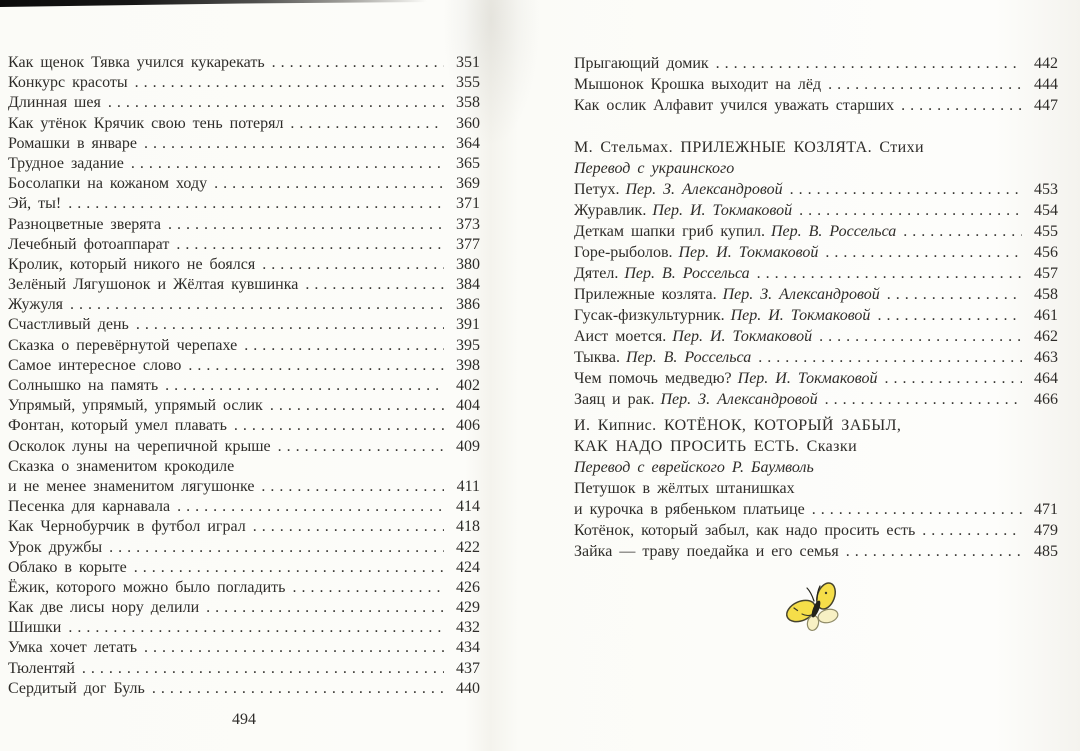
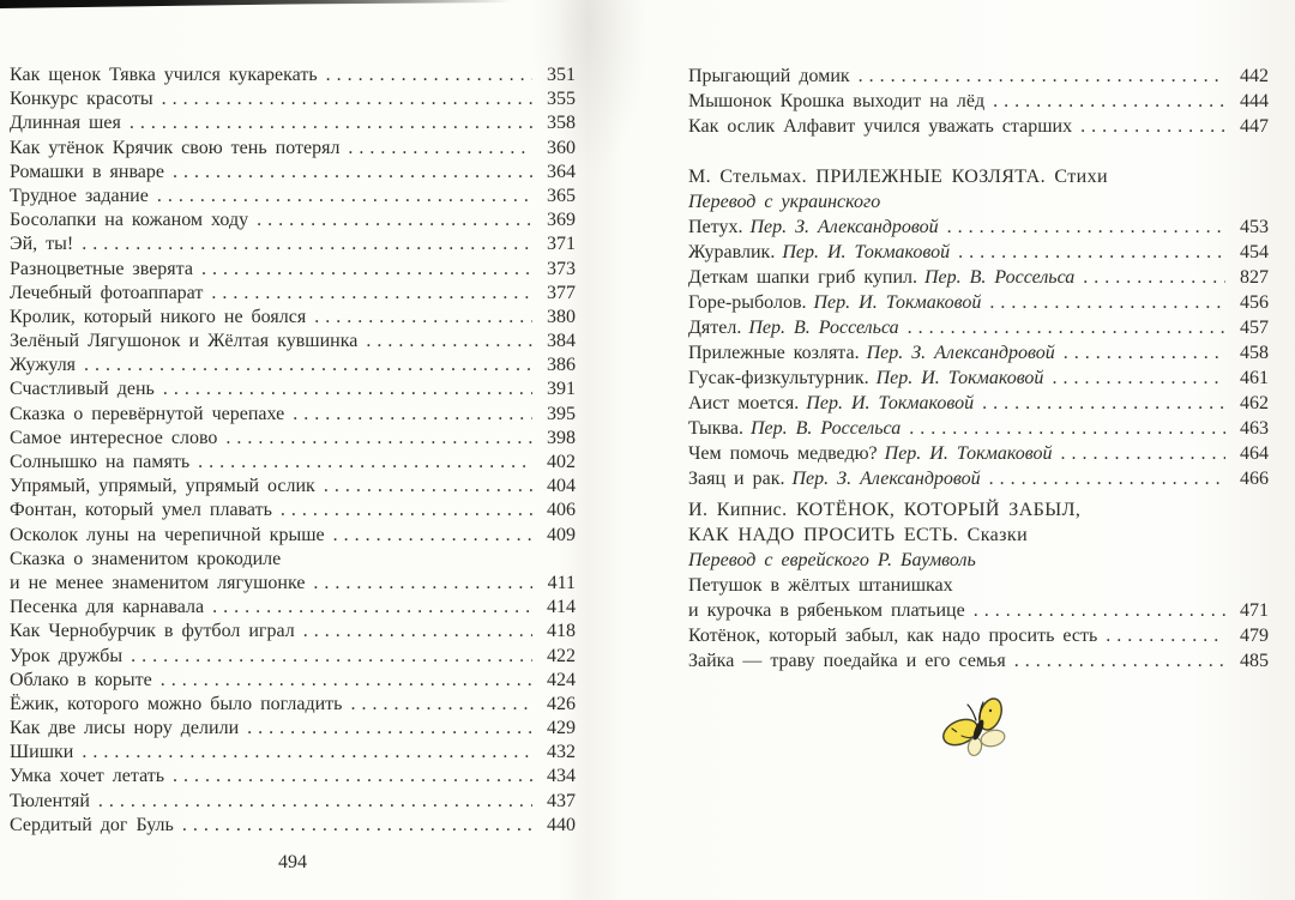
  Как щенок Тявка учился кукарекать
  351
  Конкурс красоты
  355
  Длинная шея
  358
  Как утёнок Крячик свою тень потерял
  360
  Ромашки в январе
  364
  Трудное задание
  365
  Босолапки на кожаном ходу
  369
  Эй, ты!
  371
  Разноцветные зверята
  373
  Лечебный фотоаппарат
  377
  Кролик, который никого не боялся
  380
  Зелёный Лягушонок и Жёлтая кувшинка
  384
  Жужуля
  386
  Счастливый день
  391
  Сказка о перевёрнутой черепахе
  395
  Самое интересное слово
  398
  Солнышко на память
  402
  Упрямый, упрямый, упрямый ослик
  404
  Фонтан, который умел плавать
  406
  Осколок луны на черепичной крыше
  409
  Сказка о знаменитом крокодиле
  и не менее знаменитом лягушонке
  411
  Песенка для карнавала
  414
  Как Чернобурчик в футбол играл
  418
  Урок дружбы
  422
  Облако в корыте
  424
  Ёжик, которого можно было погладить
  426
  Как две лисы нору делили
  429
  Шишки
  432
  Умка хочет летать
  434
  Тюлентяй
  437
  Сердитый дог Буль
  440
  Прыгающий домик
  442
  Мышонок Крошка выходит на лёд
  444
  Как ослик Алфавит учился уважать старших
  447
  М. Стельмах. ПРИЛЕЖНЫЕ КОЗЛЯТА. Стихи
  Перевод с украинского
  Петух.
  Пер. З. Александровой
  453
  Журавлик.
  Пер. И. Токмаковой
  454
  Деткам шапки гриб купил.
  Пер. В. Россельса
- 455
+ 827
  Горе-рыболов.
  Пер. И. Токмаковой
  456
  Дятел.
  Пер. В. Россельса
  457
  Прилежные козлята.
  Пер. З. Александровой
  458
  Гусак-физкультурник.
  Пер. И. Токмаковой
  461
  Аист моется.
  Пер. И. Токмаковой
  462
  Тыква.
  Пер. В. Россельса
  463
  Чем помочь медведю?
  Пер. И. Токмаковой
  464
  Заяц и рак.
  Пер. З. Александровой
  466
  И. Кипнис. КОТЁНОК, КОТОРЫЙ ЗАБЫЛ,
  КАК НАДО ПРОСИТЬ ЕСТЬ. Сказки
  Перевод с еврейского Р. Баумволь
  Петушок в жёлтых штанишках
  и курочка в рябеньком платьице
  471
  Котёнок, который забыл, как надо просить есть
  479
  Зайка — траву поедайка и его семья
  485
  494
